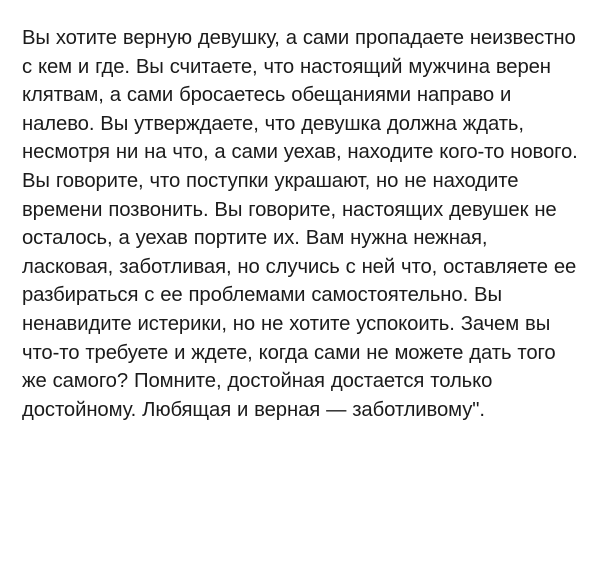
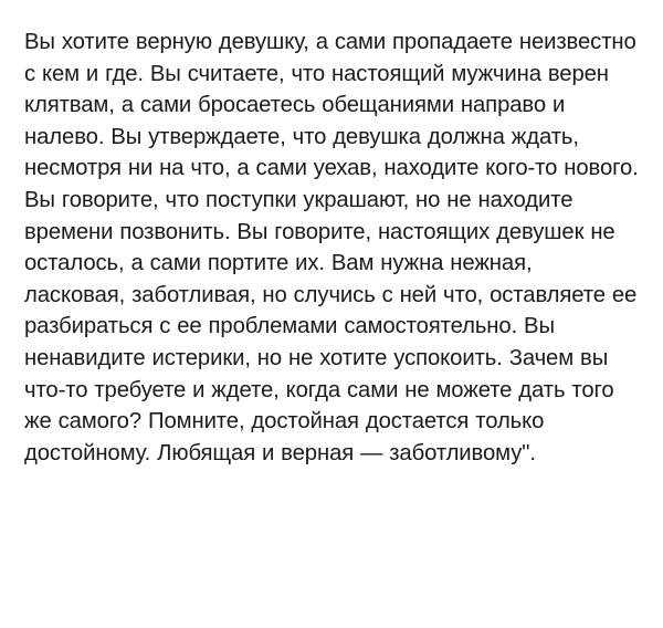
- Вы хотите верную девушку, а сами пропадаете неизвестно с кем и где. Вы считаете, что настоящий мужчина верен клятвам, а сами бросаетесь обещаниями направо и налево. Вы утверждаете, что девушка должна ждать, несмотря ни на что, а сами уехав, находите кого-то нового. Вы говорите, что поступки украшают, но не находите времени позвонить. Вы говорите, настоящих девушек не осталось, а уехав портите их. Вам нужна нежная, ласковая, заботливая, но случись с ней что, оставляете ее разбираться с ее проблемами самостоятельно. Вы ненавидите истерики, но не хотите успокоить. Зачем вы что-то требуете и ждете, когда сами не можете дать того же самого? Помните, достойная достается только достойному. Любящая и верная — заботливому".
+ Вы хотите верную девушку, а сами пропадаете неизвестно с кем и где. Вы считаете, что настоящий мужчина верен клятвам, а сами бросаетесь обещаниями направо и налево. Вы утверждаете, что девушка должна ждать, несмотря ни на что, а сами уехав, находите кого-то нового. Вы говорите, что поступки украшают, но не находите времени позвонить. Вы говорите, настоящих девушек не осталось, а сами портите их. Вам нужна нежная, ласковая, заботливая, но случись с ней что, оставляете ее разбираться с ее проблемами самостоятельно. Вы ненавидите истерики, но не хотите успокоить. Зачем вы что-то требуете и ждете, когда сами не можете дать того же самого? Помните, достойная достается только достойному. Любящая и верная — заботливому".
